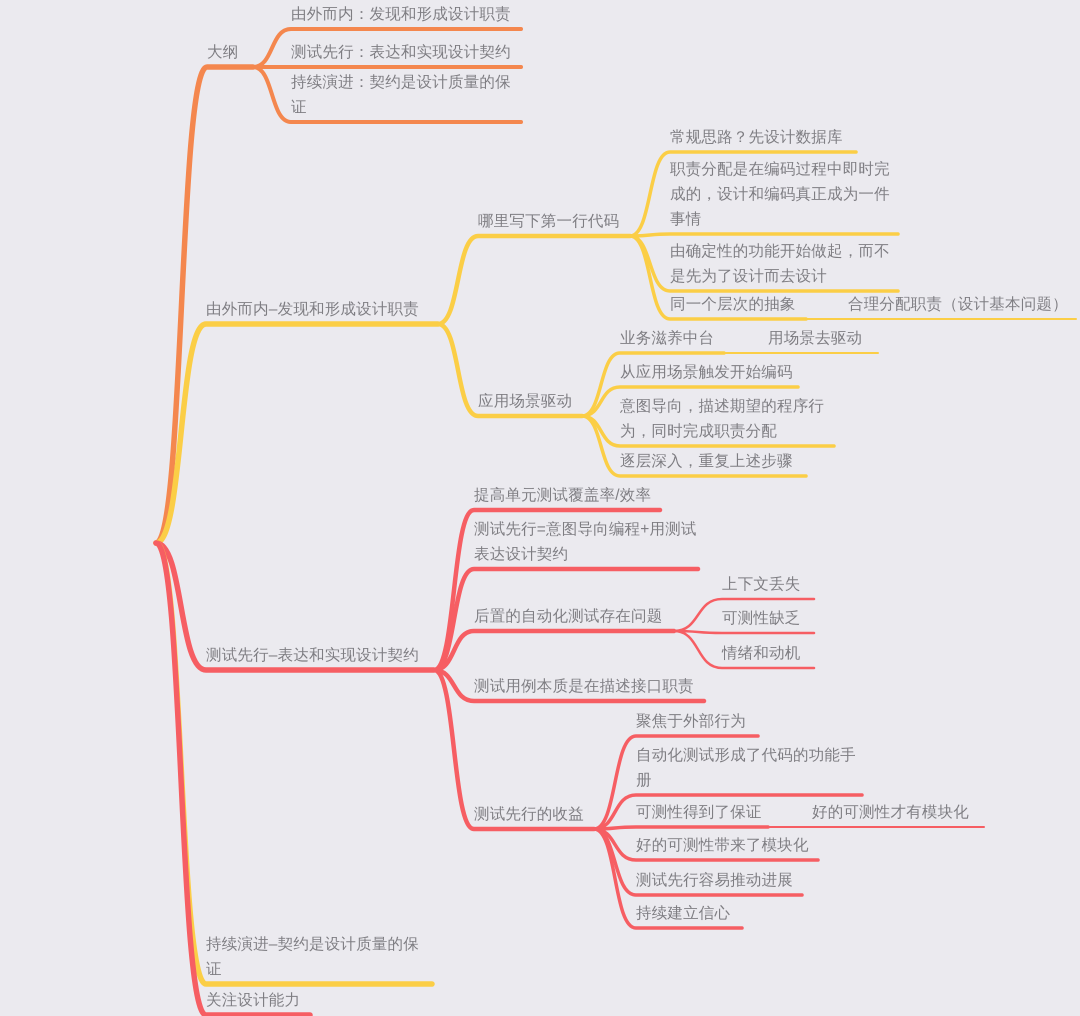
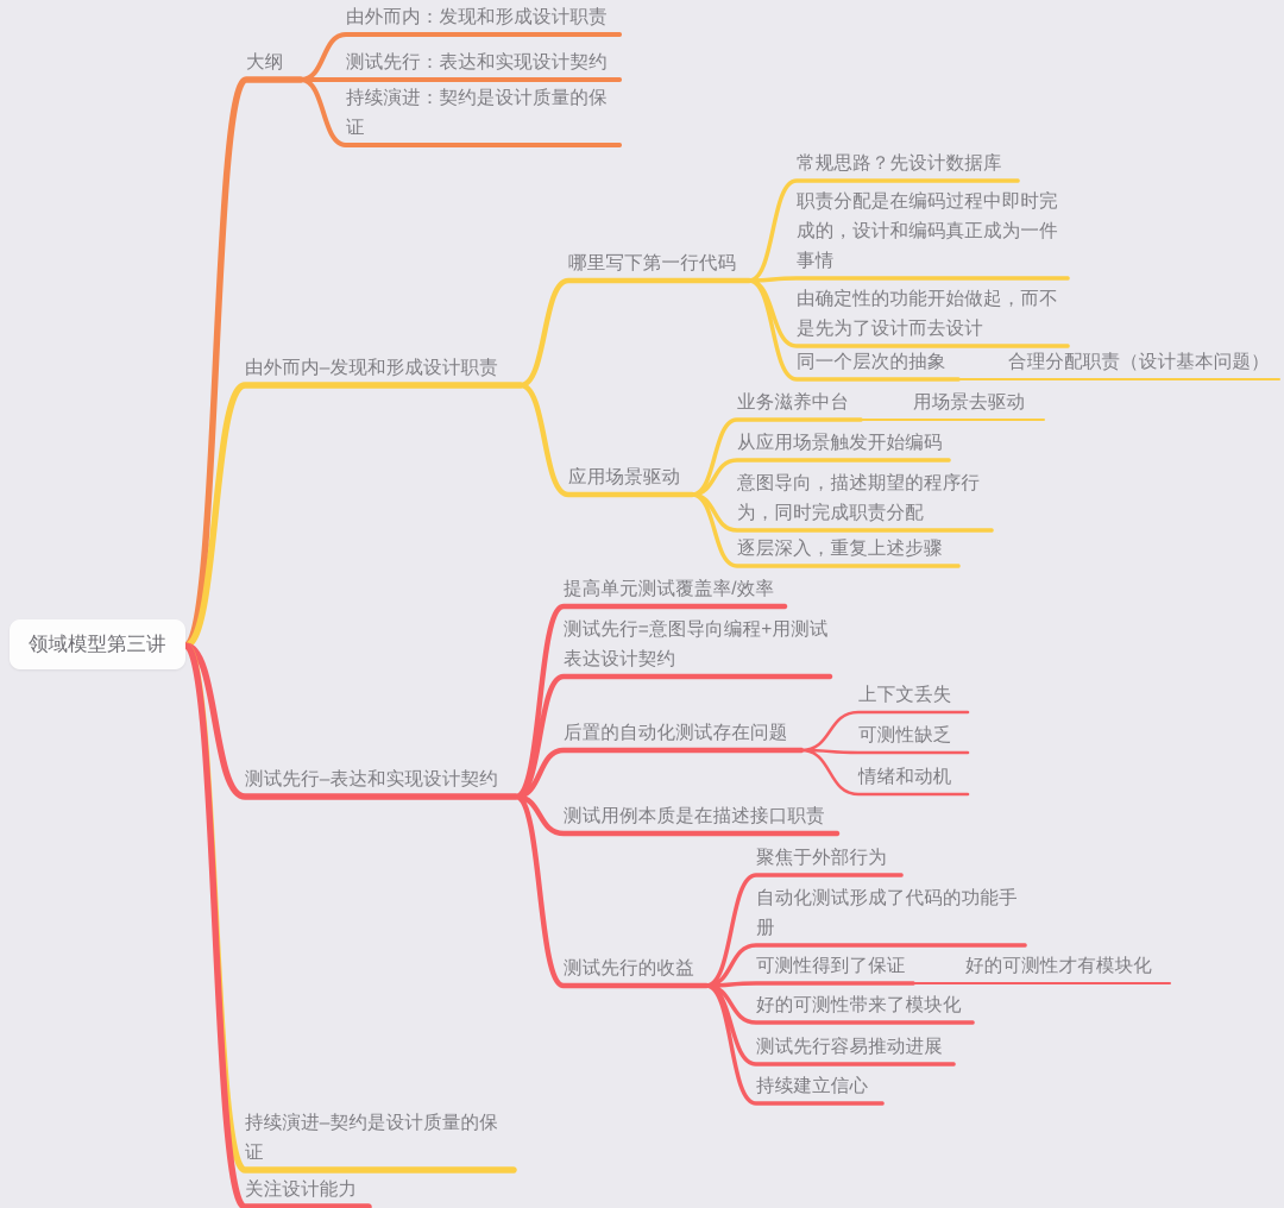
+ 领域模型第三讲
  大纲
  由外而内：发现和形成设计职责
  测试先行：表达和实现设计契约
  持续演进：契约是设计质量的保
  证
  由外而内–发现和形成设计职责
  哪里写下第一行代码
  常规思路？先设计数据库
  职责分配是在编码过程中即时完
  成的，设计和编码真正成为一件
  事情
  由确定性的功能开始做起，而不
  是先为了设计而去设计
  同一个层次的抽象
  合理分配职责（设计基本问题）
  应用场景驱动
  业务滋养中台
  用场景去驱动
  从应用场景触发开始编码
  意图导向，描述期望的程序行
  为，同时完成职责分配
  逐层深入，重复上述步骤
  测试先行–表达和实现设计契约
  提高单元测试覆盖率/效率
  测试先行=意图导向编程+用测试
  表达设计契约
  后置的自动化测试存在问题
  上下文丢失
  可测性缺乏
  情绪和动机
  测试用例本质是在描述接口职责
  测试先行的收益
  聚焦于外部行为
  自动化测试形成了代码的功能手
  册
  可测性得到了保证
  好的可测性才有模块化
  好的可测性带来了模块化
  测试先行容易推动进展
  持续建立信心
  持续演进–契约是设计质量的保
  证
  关注设计能力
